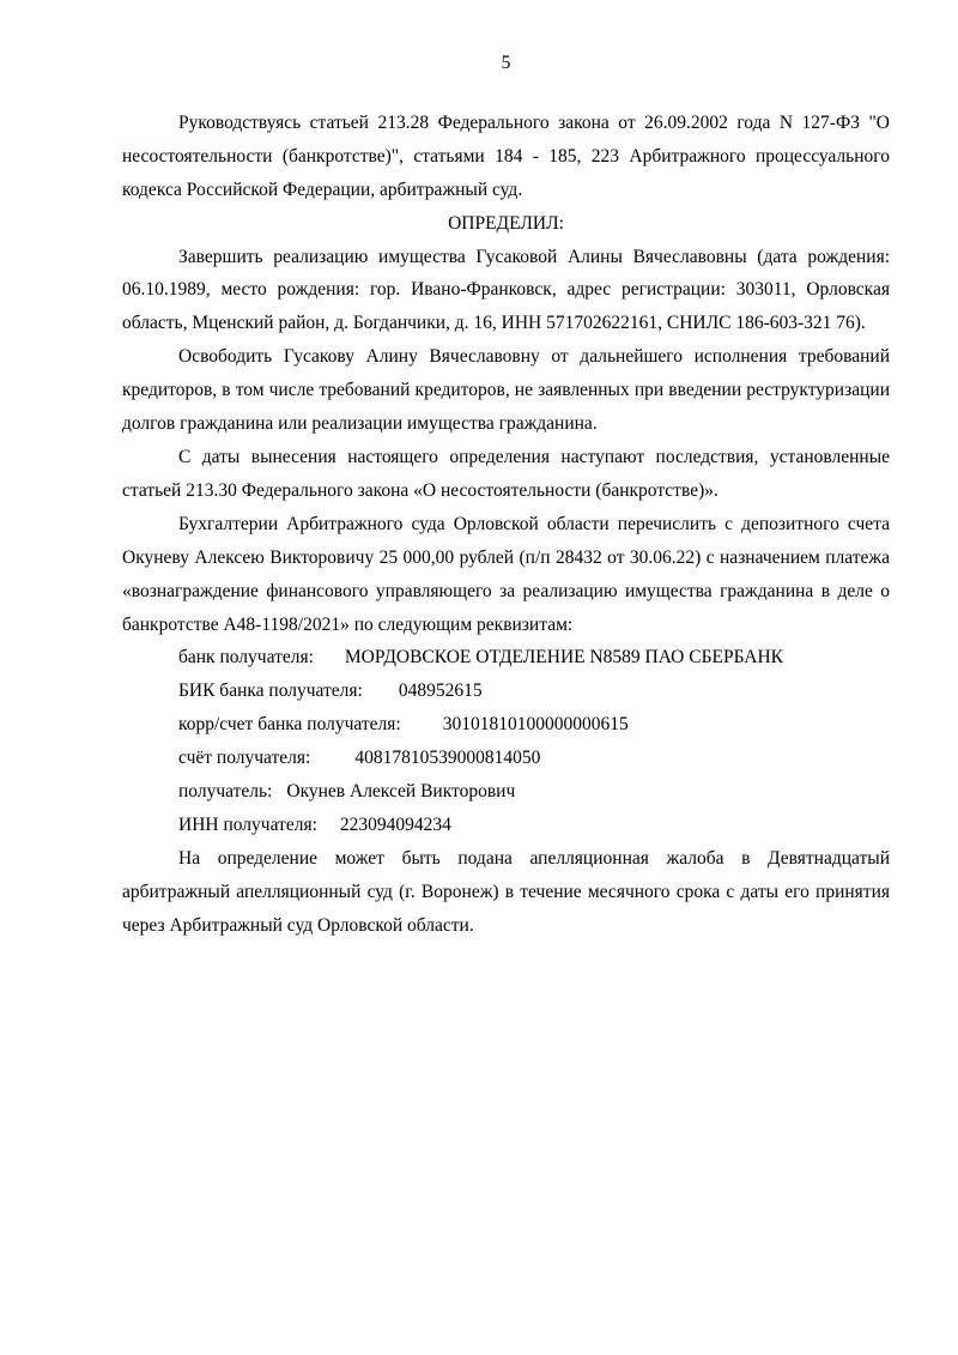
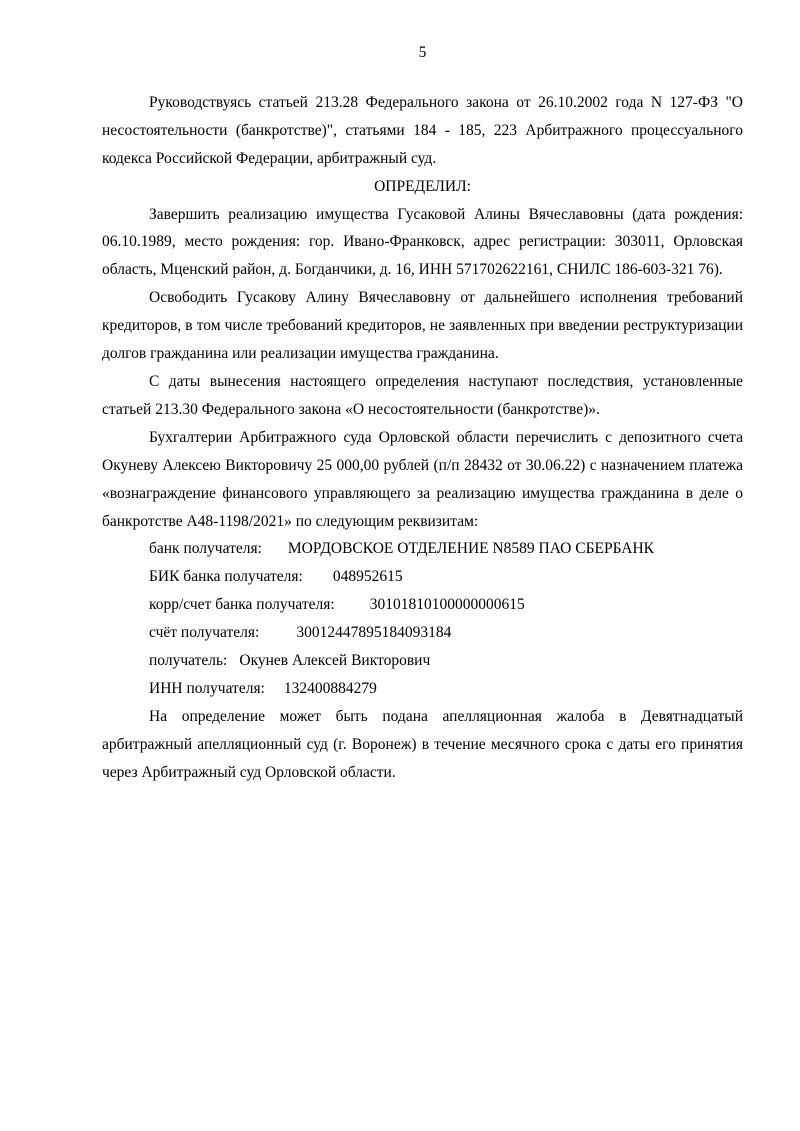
  5
- Руководствуясь статьей 213.28 Федерального закона от 26.09.2002 года N 127-ФЗ "О несостоятельности (банкротстве)", статьями 184 - 185, 223 Арбитражного процессуального кодекса Российской Федерации, арбитражный суд.
+ Руководствуясь статьей 213.28 Федерального закона от 26.10.2002 года N 127-ФЗ "О несостоятельности (банкротстве)", статьями 184 - 185, 223 Арбитражного процессуального кодекса Российской Федерации, арбитражный суд.
  ОПРЕДЕЛИЛ:
  Завершить реализацию имущества Гусаковой Алины Вячеславовны (дата рождения: 06.10.1989, место рождения: гор. Ивано-Франковск, адрес регистрации: 303011, Орловская область, Мценский район, д. Богданчики, д. 16, ИНН 571702622161, СНИЛС 186-603-321 76).
  Освободить Гусакову Алину Вячеславовну от дальнейшего исполнения требований кредиторов, в том числе требований кредиторов, не заявленных при введении реструктуризации долгов гражданина или реализации имущества гражданина.
  С даты вынесения настоящего определения наступают последствия, установленные статьей 213.30 Федерального закона «О несостоятельности (банкротстве)».
  Бухгалтерии Арбитражного суда Орловской области перечислить с депозитного счета Окуневу Алексею Викторовичу 25 000,00 рублей (п/п 28432 от 30.06.22) с назначением платежа «вознаграждение финансового управляющего за реализацию имущества гражданина в деле о банкротстве А48-1198/2021» по следующим реквизитам:
  банк получателя: МОРДОВСКОЕ ОТДЕЛЕНИЕ N8589 ПАО СБЕРБАНК
  БИК банка получателя: 048952615
  корр/счет банка получателя: 30101810100000000615
- счёт получателя: 40817810539000814050
+ счёт получателя: 30012447895184093184
  получатель: Окунев Алексей Викторович
- ИНН получателя: 223094094234
+ ИНН получателя: 132400884279
  На определение может быть подана апелляционная жалоба в Девятнадцатый арбитражный апелляционный суд (г. Воронеж) в течение месячного срока с даты его принятия через Арбитражный суд Орловской области.
